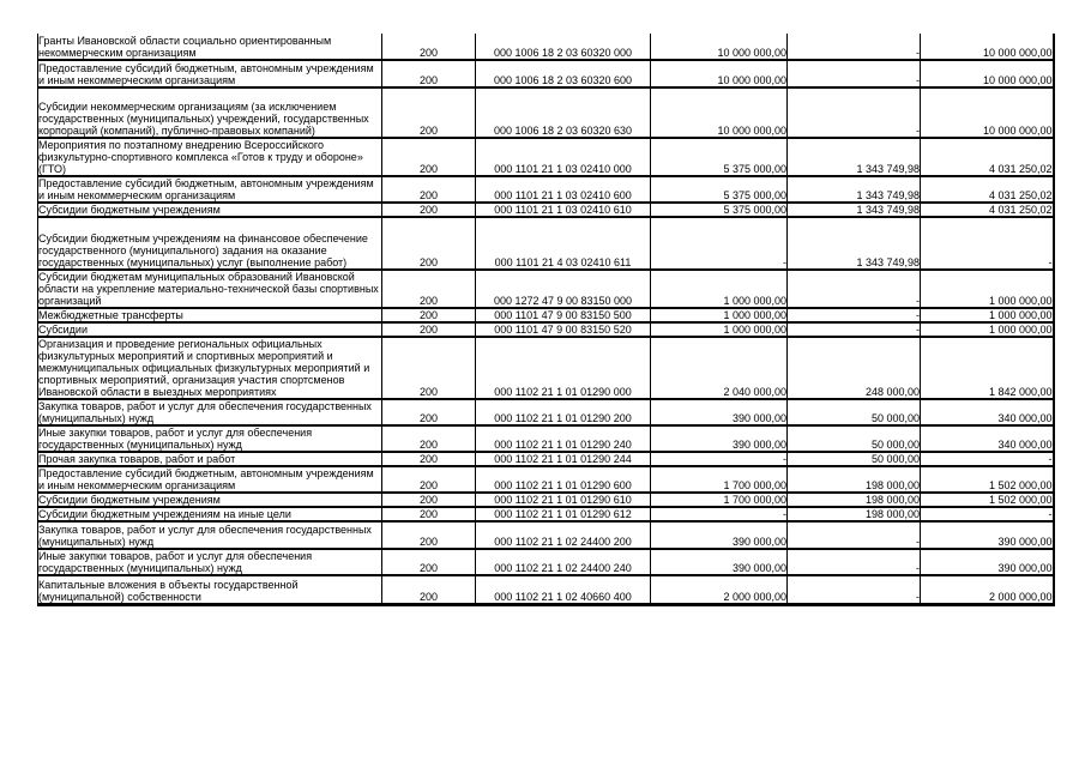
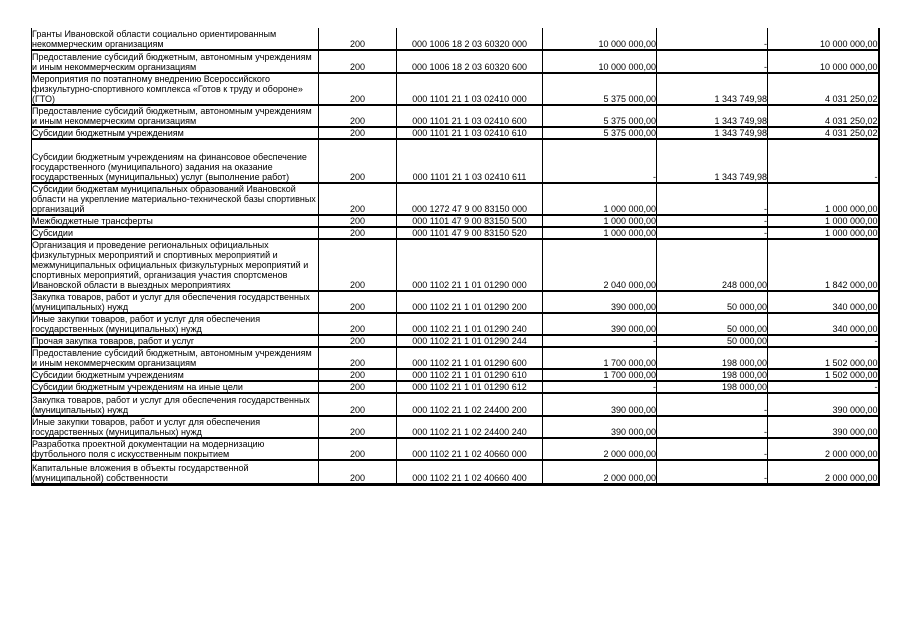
  Гранты Ивановской области социально ориентированным некоммерческим организациям	200	000 1006 18 2 03 60320 000	10 000 000,00	-	10 000 000,00
  Предоставление субсидий бюджетным, автономным учреждениям и иным некоммерческим организациям	200	000 1006 18 2 03 60320 600	10 000 000,00	-	10 000 000,00
- Субсидии некоммерческим организациям (за исключением государственных (муниципальных) учреждений, государственных корпораций (компаний), публично-правовых компаний)	200	000 1006 18 2 03 60320 630	10 000 000,00	-	10 000 000,00
  Мероприятия по поэтапному внедрению Всероссийского физкультурно-спортивного комплекса «Готов к труду и обороне» (ГТО)	200	000 1101 21 1 03 02410 000	5 375 000,00	1 343 749,98	4 031 250,02
  Предоставление субсидий бюджетным, автономным учреждениям и иным некоммерческим организациям	200	000 1101 21 1 03 02410 600	5 375 000,00	1 343 749,98	4 031 250,02
  Субсидии бюджетным учреждениям	200	000 1101 21 1 03 02410 610	5 375 000,00	1 343 749,98	4 031 250,02
- Субсидии бюджетным учреждениям на финансовое обеспечение государственного (муниципального) задания на оказание государственных (муниципальных) услуг (выполнение работ)	200	000 1101 21 4 03 02410 611	-	1 343 749,98	-
+ Субсидии бюджетным учреждениям на финансовое обеспечение государственного (муниципального) задания на оказание государственных (муниципальных) услуг (выполнение работ)	200	000 1101 21 1 03 02410 611	-	1 343 749,98	-
  Субсидии бюджетам муниципальных образований Ивановской области на укрепление материально-технической базы спортивных организаций	200	000 1272 47 9 00 83150 000	1 000 000,00	-	1 000 000,00
  Межбюджетные трансферты	200	000 1101 47 9 00 83150 500	1 000 000,00	-	1 000 000,00
  Субсидии	200	000 1101 47 9 00 83150 520	1 000 000,00	-	1 000 000,00
  Организация и проведение региональных официальных физкультурных мероприятий и спортивных мероприятий и межмуниципальных официальных физкультурных мероприятий и спортивных мероприятий, организация участия спортсменов Ивановской области в выездных мероприятиях	200	000 1102 21 1 01 01290 000	2 040 000,00	248 000,00	1 842 000,00
  Закупка товаров, работ и услуг для обеспечения государственных (муниципальных) нужд	200	000 1102 21 1 01 01290 200	390 000,00	50 000,00	340 000,00
  Иные закупки товаров, работ и услуг для обеспечения государственных (муниципальных) нужд	200	000 1102 21 1 01 01290 240	390 000,00	50 000,00	340 000,00
- Прочая закупка товаров, работ и работ	200	000 1102 21 1 01 01290 244	-	50 000,00	-
+ Прочая закупка товаров, работ и услуг	200	000 1102 21 1 01 01290 244	-	50 000,00	-
  Предоставление субсидий бюджетным, автономным учреждениям и иным некоммерческим организациям	200	000 1102 21 1 01 01290 600	1 700 000,00	198 000,00	1 502 000,00
  Субсидии бюджетным учреждениям	200	000 1102 21 1 01 01290 610	1 700 000,00	198 000,00	1 502 000,00
  Субсидии бюджетным учреждениям на иные цели	200	000 1102 21 1 01 01290 612	-	198 000,00	-
  Закупка товаров, работ и услуг для обеспечения государственных (муниципальных) нужд	200	000 1102 21 1 02 24400 200	390 000,00	-	390 000,00
  Иные закупки товаров, работ и услуг для обеспечения государственных (муниципальных) нужд	200	000 1102 21 1 02 24400 240	390 000,00	-	390 000,00
+ Разработка проектной документации на модернизацию футбольного поля с искусственным покрытием	200	000 1102 21 1 02 40660 000	2 000 000,00	-	2 000 000,00
  Капитальные вложения в объекты государственной (муниципальной) собственности	200	000 1102 21 1 02 40660 400	2 000 000,00	-	2 000 000,00
